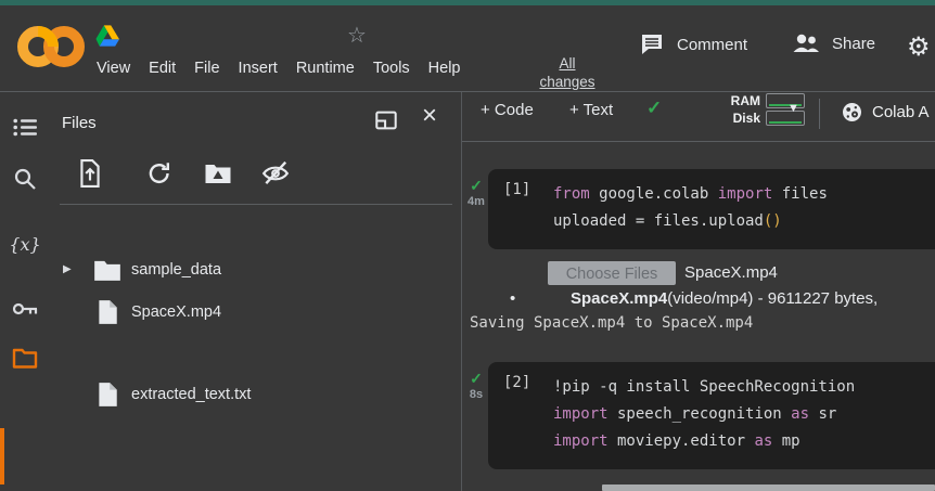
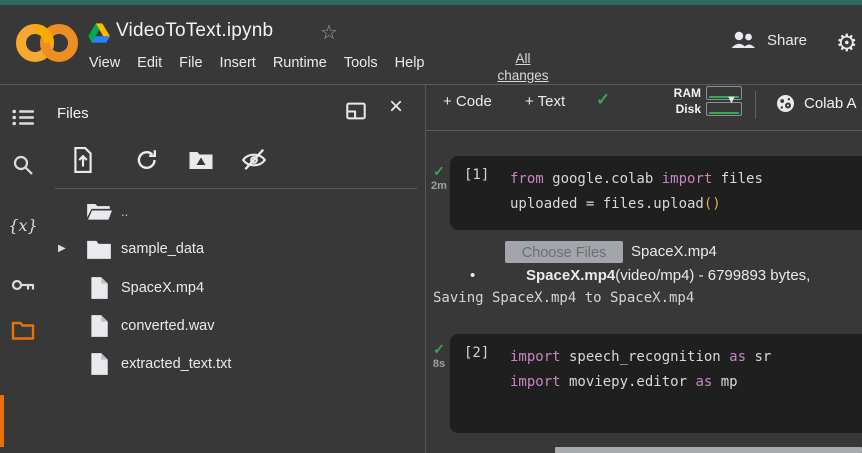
+ VideoToText.ipynb
  ☆
  View
  Edit
  File
  Insert
  Runtime
  Tools
  Help
  All
  changes
- Comment
  Share
  ⚙
  {x}
  Files
  ×
+ ..
  ▶
  sample_data
  SpaceX.mp4
+ converted.wav
  extracted_text.txt
  + Code
  + Text
  ✓
  RAM
  Disk
  ▼
  Colab A
  ✓
- 4m
+ 2m
  [1]
  from google.colab import files
  uploaded = files.upload()
  Choose Files
  SpaceX.mp4
  •
- SpaceX.mp4(video/mp4) - 9611227 bytes,
+ SpaceX.mp4(video/mp4) - 6799893 bytes,
  Saving SpaceX.mp4 to SpaceX.mp4
  ✓
  8s
  [2]
- !pip -q install SpeechRecognition
  import speech_recognition as sr
  import moviepy.editor as mp
